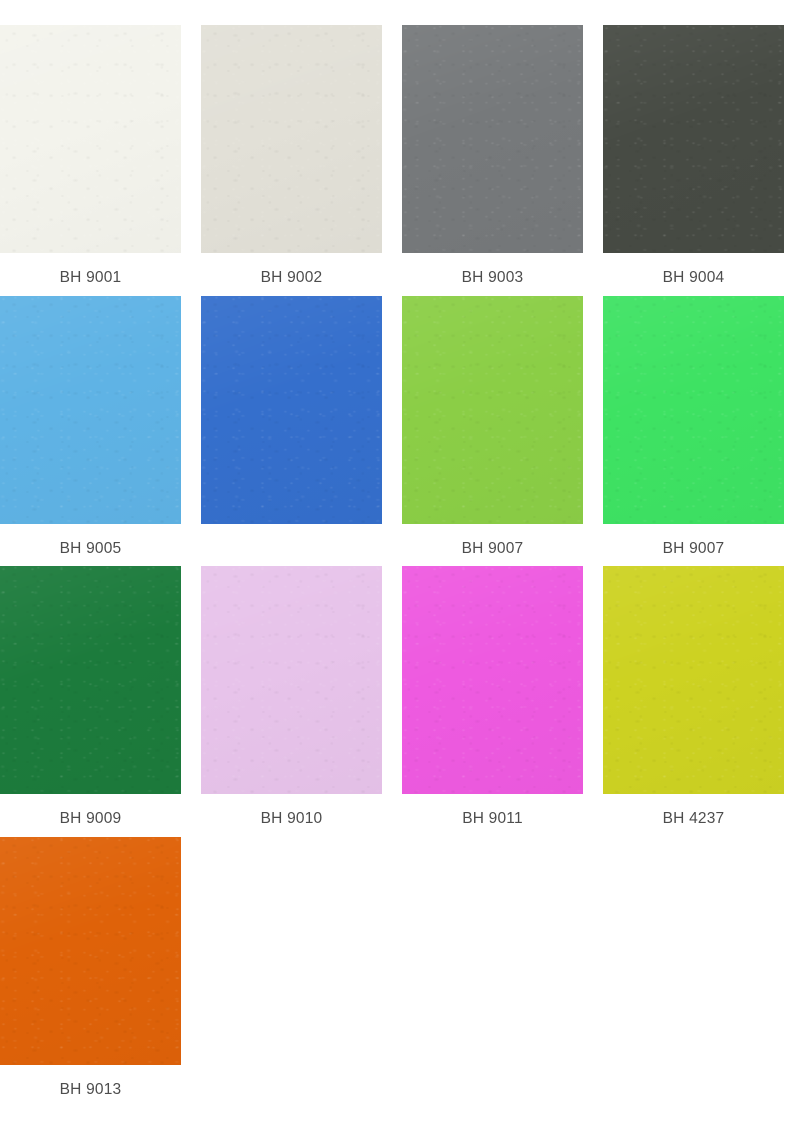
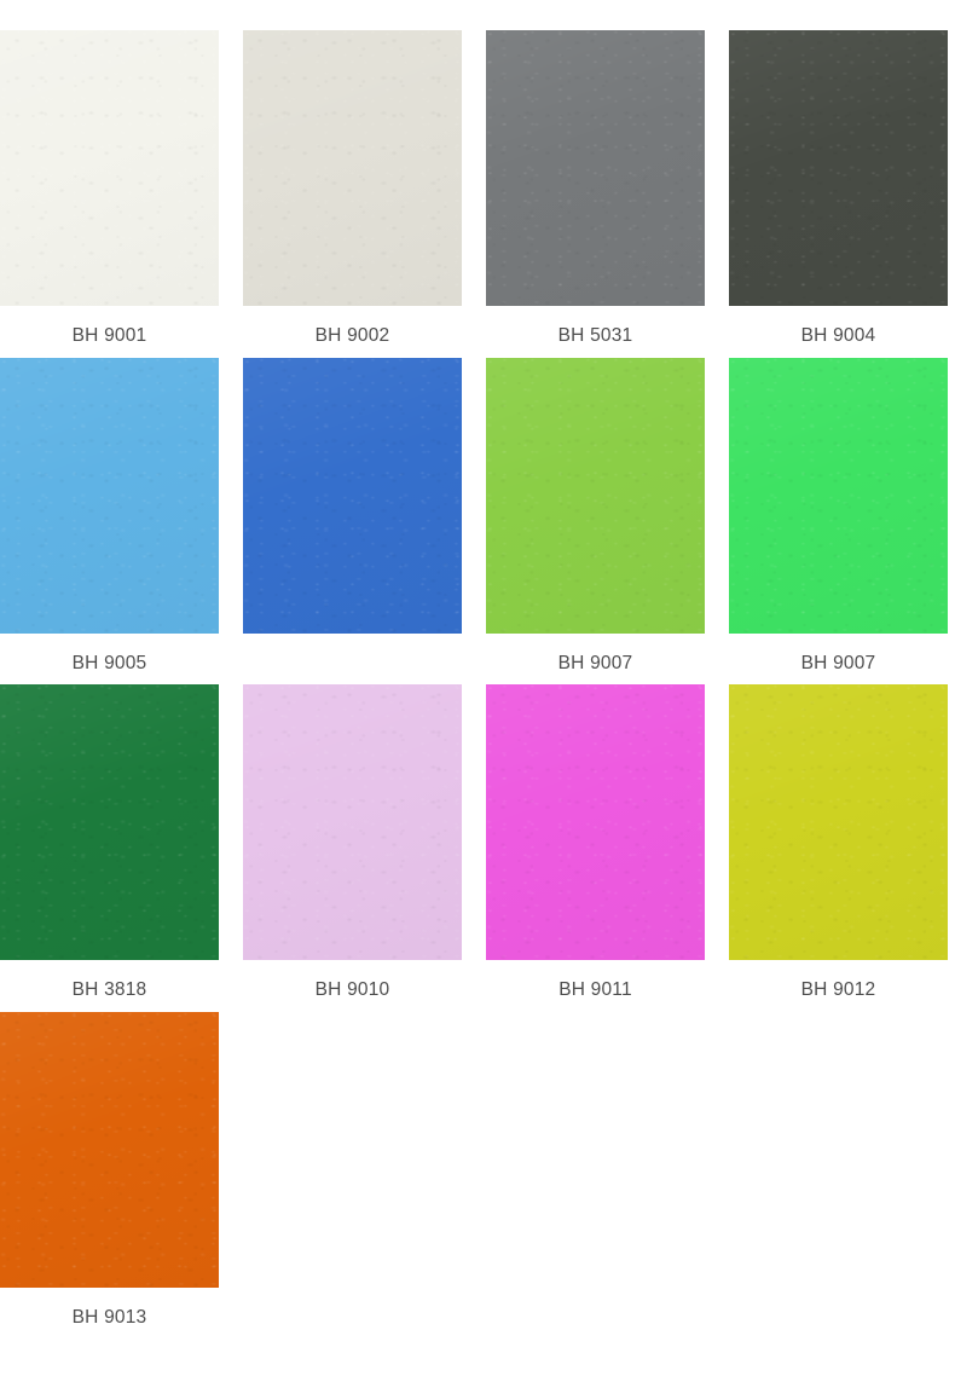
  BH 9001
  BH 9002
- BH 9003
+ BH 5031
  BH 9004
  BH 9005
  BH 9007
  BH 9007
- BH 9009
+ BH 3818
  BH 9010
  BH 9011
- BH 4237
+ BH 9012
  BH 9013
